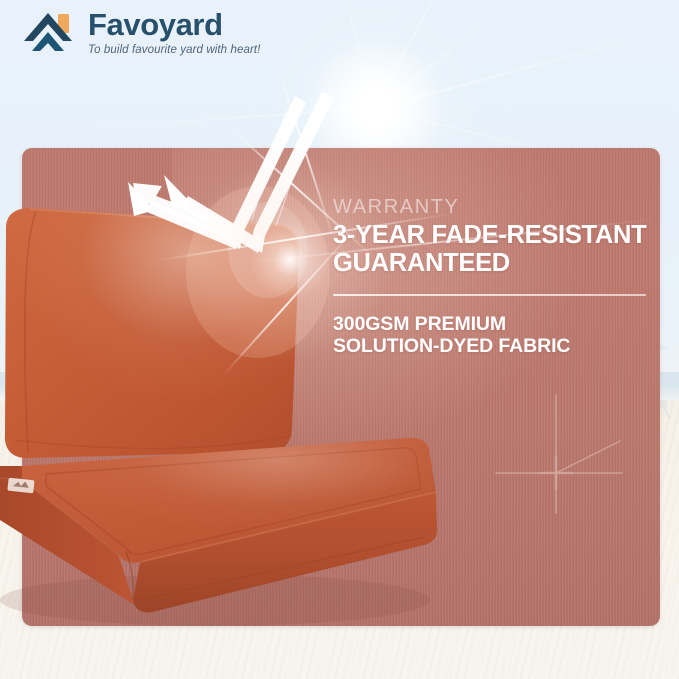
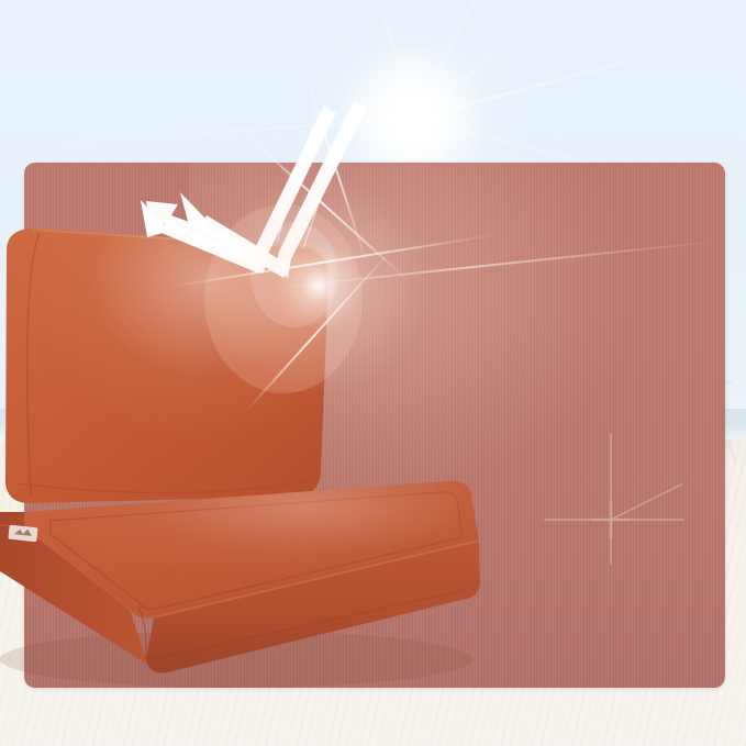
- Favoyard
- To build favourite yard with heart!
- WARRANTY
- 3-YEAR FADE-RESISTANT
- GUARANTEED
- 300GSM PREMIUM
- SOLUTION-DYED FABRIC
